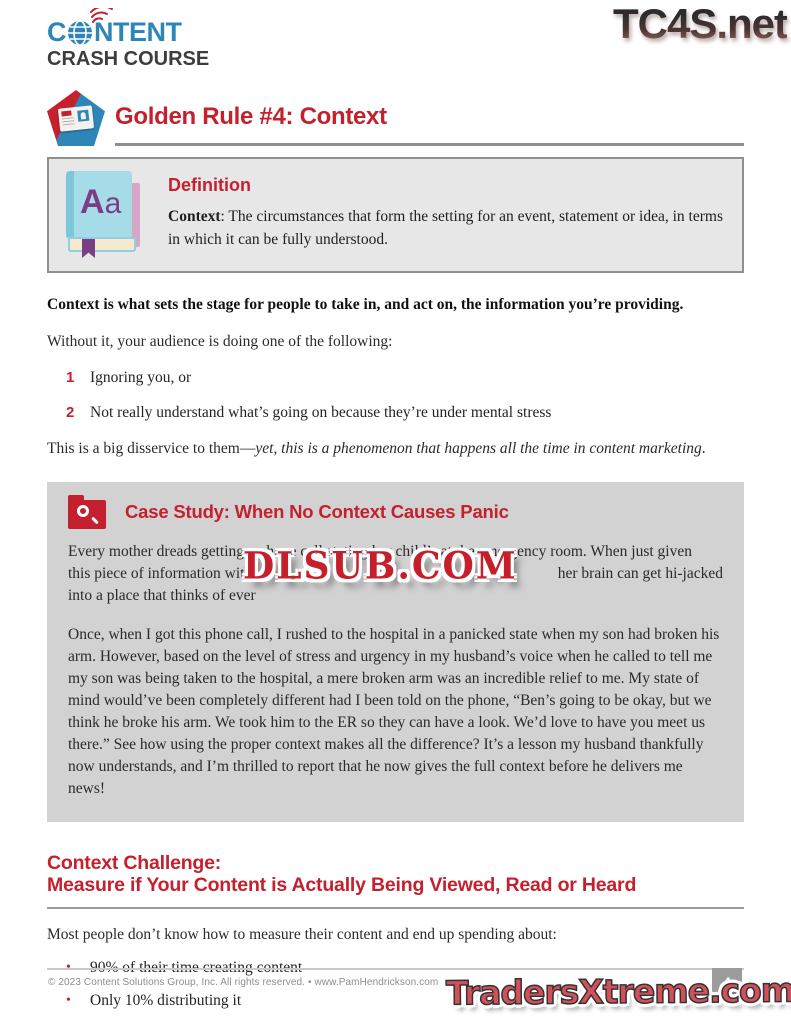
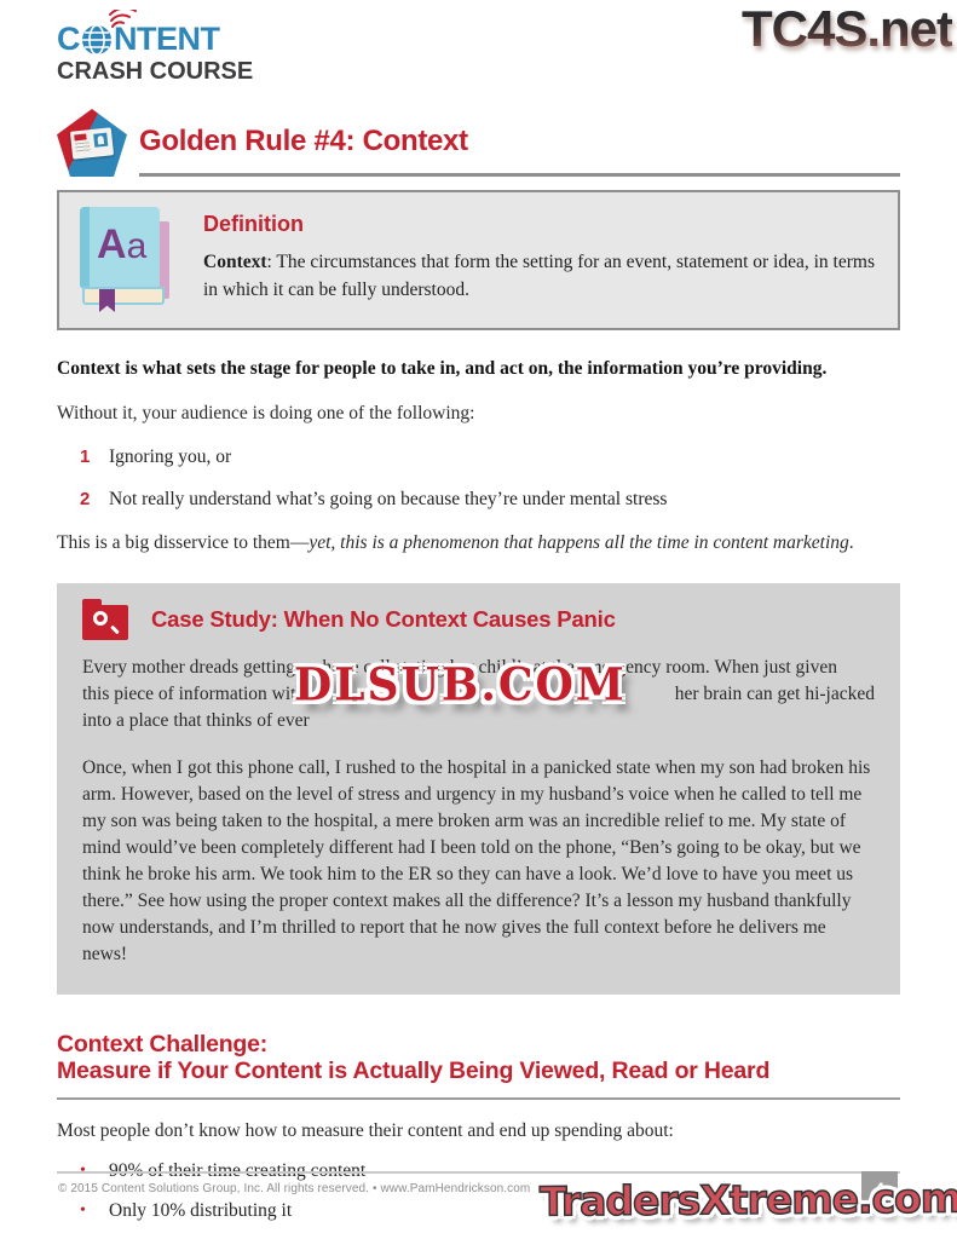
  C
  NTENT
  CRASH COURSE
  TC4S.net
  Golden Rule #4: Context
  Aa
  Definition
  Context: The circumstances that form the setting for an event, statement or idea, in terms in which it can be fully understood.
  Context is what sets the stage for people to take in, and act on, the information you’re providing.
  Without it, your audience is doing one of the following:
  1
  Ignoring you, or
  2
  Not really understand what’s going on because they’re under mental stress
  This is a big disservice to them—yet, this is a phenomenon that happens all the time in content marketing.
  Case Study: When No Context Causes Panic
  Every mother dreads getting a phone call stating her child’s at the emergency room. When just given
  this piece of information with
  her brain can get hi-jacked
  into a place that thinks of ever
  Once, when I got this phone call, I rushed to the hospital in a panicked state when my son had broken his arm. However, based on the level of stress and urgency in my husband’s voice when he called to tell me my son was being taken to the hospital, a mere broken arm was an incredible relief to me. My state of mind would’ve been completely different had I been told on the phone, “Ben’s going to be okay, but we think he broke his arm. We took him to the ER so they can have a look. We’d love to have you meet us there.” See how using the proper context makes all the difference? It’s a lesson my husband thankfully now understands, and I’m thrilled to report that he now gives the full context before he delivers me news!
  DLSUB.COM
  Context Challenge:
  Measure if Your Content is Actually Being Viewed, Read or Heard
  Most people don’t know how to measure their content and end up spending about:
  •
  90% of their time creating content
  •
  Only 10% distributing it
- © 2023 Content Solutions Group, Inc. All rights reserved. • www.PamHendrickson.com
+ © 2015 Content Solutions Group, Inc. All rights reserved. • www.PamHendrickson.com
  4
  TradersXtreme.com
